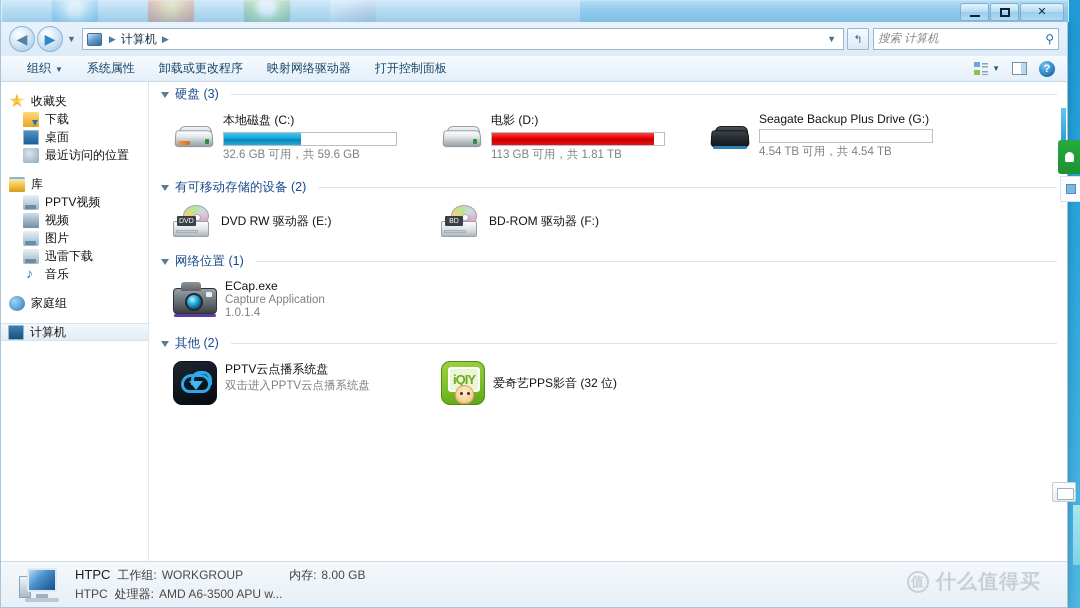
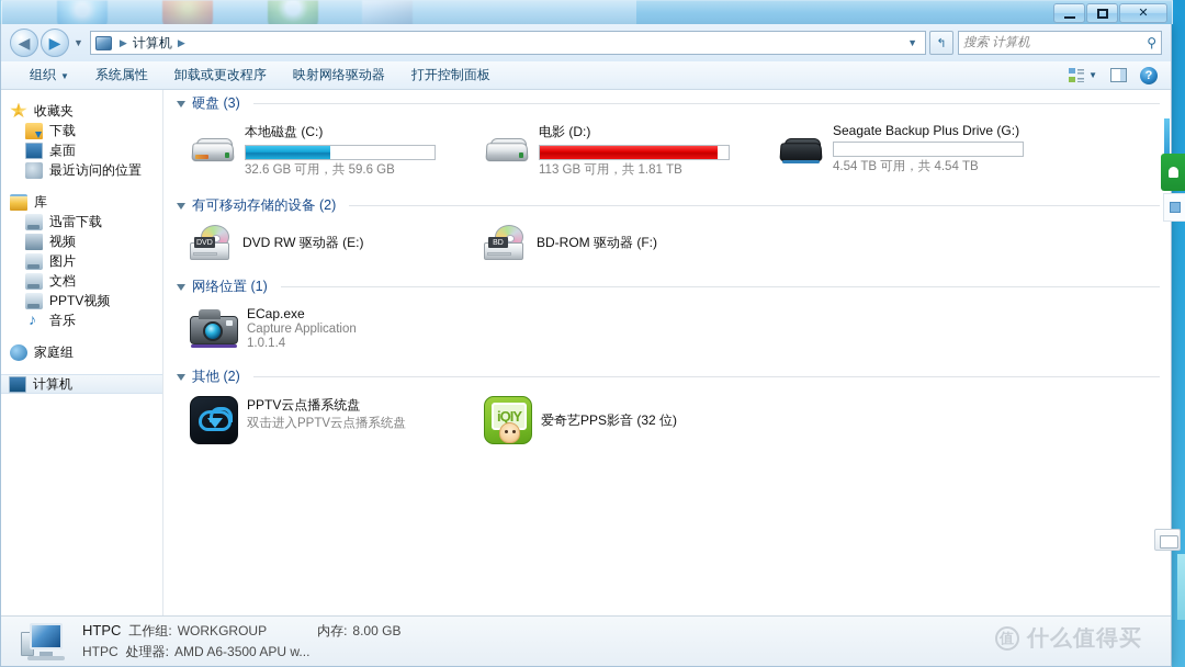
  ✕
  ◀
  ▶
  ▼
  ▶
  计算机
  ▶
  ▼
  ↰
  搜索 计算机
  ⚲
  组织 ▼
  系统属性
  卸载或更改程序
  映射网络驱动器
  打开控制面板
  ▼
  ?
  收藏夹
  下载
  桌面
  最近访问的位置
  库
- PPTV视频
+ 迅雷下载
  视频
  图片
+ 文档
- 迅雷下载
+ PPTV视频
  音乐
  家庭组
  计算机
  硬盘 (3)
  本地磁盘 (C:)
  32.6 GB 可用，共 59.6 GB
  电影 (D:)
  113 GB 可用，共 1.81 TB
  Seagate Backup Plus Drive (G:)
  4.54 TB 可用，共 4.54 TB
  有可移动存储的设备 (2)
  DVD RW 驱动器 (E:)
  BD-ROM 驱动器 (F:)
  网络位置 (1)
  ECap.exe
  Capture Application
  1.0.1.4
  其他 (2)
  PPTV云点播系统盘
  双击进入PPTV云点播系统盘
  iQIY
  爱奇艺PPS影音 (32 位)
  HTPC
  工作组:
  WORKGROUP
  内存:
  8.00 GB
  HTPC
  处理器:
  AMD A6-3500 APU w...
  值
  什么值得买
